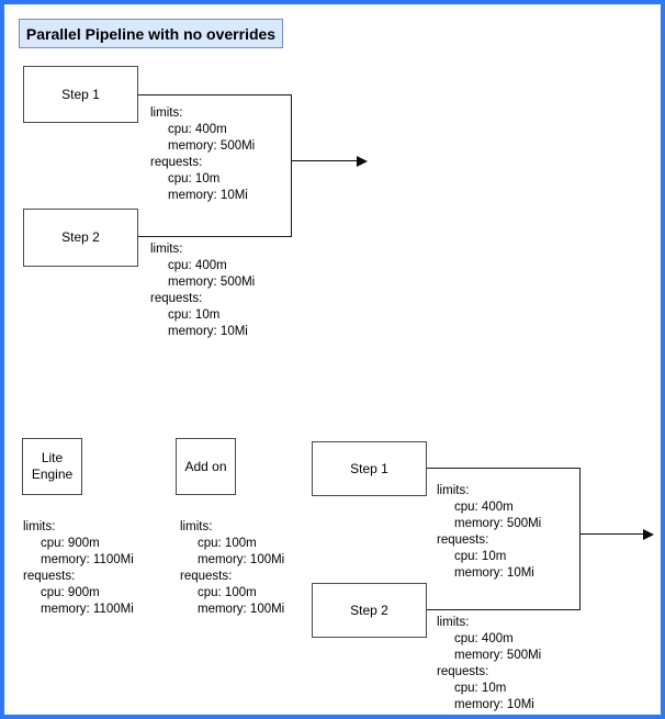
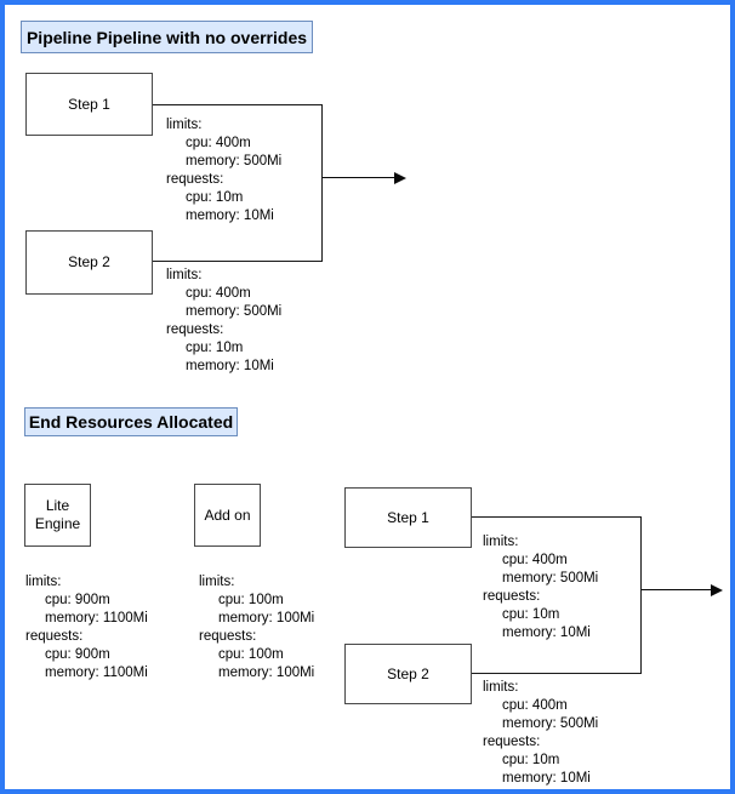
- Parallel Pipeline with no overrides
+ Pipeline Pipeline with no overrides
  Step 1
  Step 2
  limits:
  cpu: 400m
  memory: 500Mi
  requests:
  cpu: 10m
  memory: 10Mi
  limits:
  cpu: 400m
  memory: 500Mi
  requests:
  cpu: 10m
  memory: 10Mi
+ End Resources Allocated
  Lite
  Engine
  Add on
  Step 1
  Step 2
  limits:
  cpu: 900m
  memory: 1100Mi
  requests:
  cpu: 900m
  memory: 1100Mi
  limits:
  cpu: 100m
  memory: 100Mi
  requests:
  cpu: 100m
  memory: 100Mi
  limits:
  cpu: 400m
  memory: 500Mi
  requests:
  cpu: 10m
  memory: 10Mi
  limits:
  cpu: 400m
  memory: 500Mi
  requests:
  cpu: 10m
  memory: 10Mi
